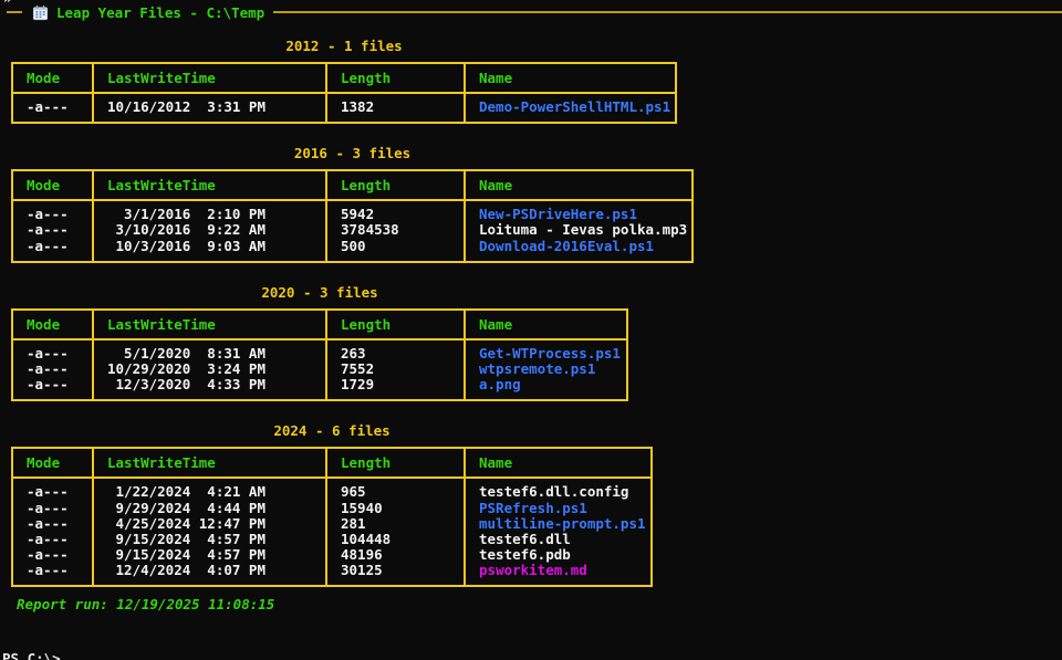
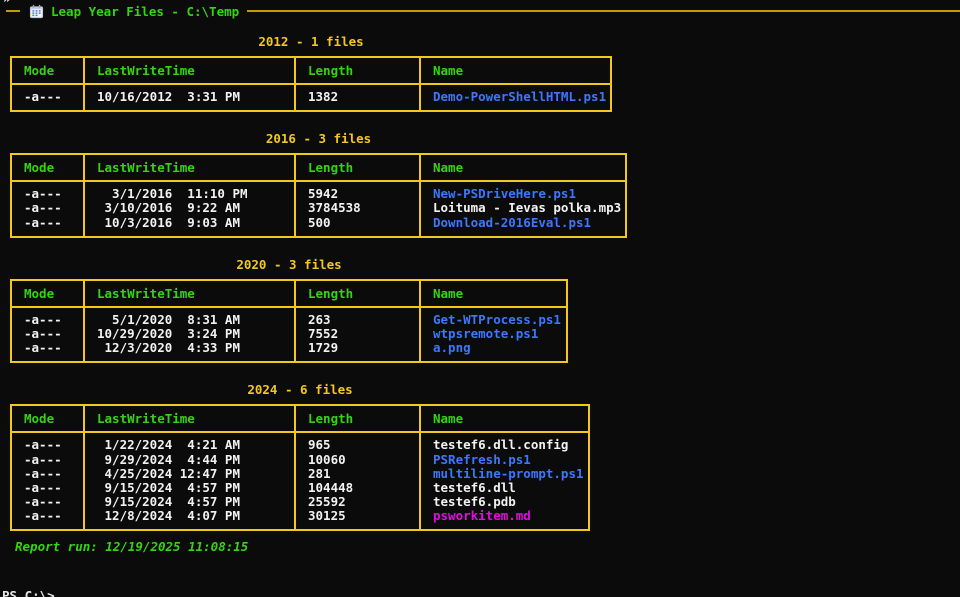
  Leap Year Files - C:\Temp
  2012 - 1 files
  Mode
  LastWriteTime
  Length
  Name
  -a---
  10/16/2012 3:31 PM
  1382
  Demo-PowerShellHTML.ps1
  2016 - 3 files
  Mode
  LastWriteTime
  Length
  Name
  -a---
  -a---
  -a---
- 3/1/2016 2:10 PM
+ 3/1/2016 11:10 PM
  3/10/2016 9:22 AM
  10/3/2016 9:03 AM
  5942
  3784538
  500
  New-PSDriveHere.ps1
  Loituma - Ievas polka.mp3
  Download-2016Eval.ps1
  2020 - 3 files
  Mode
  LastWriteTime
  Length
  Name
  -a---
  -a---
  -a---
  5/1/2020 8:31 AM
  10/29/2020 3:24 PM
  12/3/2020 4:33 PM
  263
  7552
  1729
  Get-WTProcess.ps1
  wtpsremote.ps1
  a.png
  2024 - 6 files
  Mode
  LastWriteTime
  Length
  Name
  -a---
  -a---
  -a---
  -a---
  -a---
  -a---
  1/22/2024 4:21 AM
  9/29/2024 4:44 PM
  4/25/2024 12:47 PM
  9/15/2024 4:57 PM
  9/15/2024 4:57 PM
- 12/4/2024 4:07 PM
+ 12/8/2024 4:07 PM
  965
- 15940
+ 10060
  281
  104448
- 48196
+ 25592
  30125
  testef6.dll.config
  PSRefresh.ps1
  multiline-prompt.ps1
  testef6.dll
  testef6.pdb
  psworkitem.md
  Report run: 12/19/2025 11:08:15
  PS C:\>
